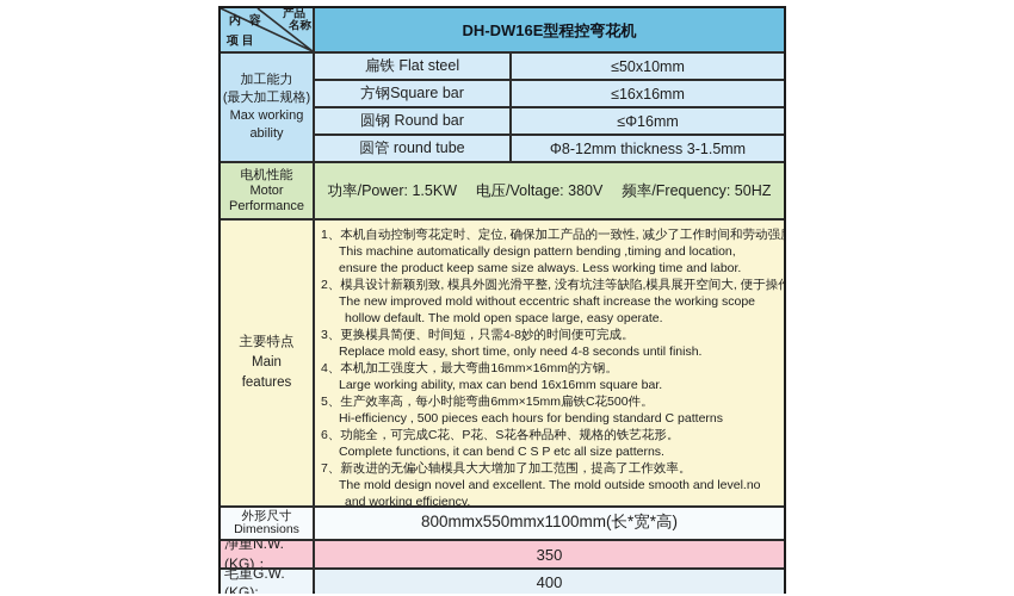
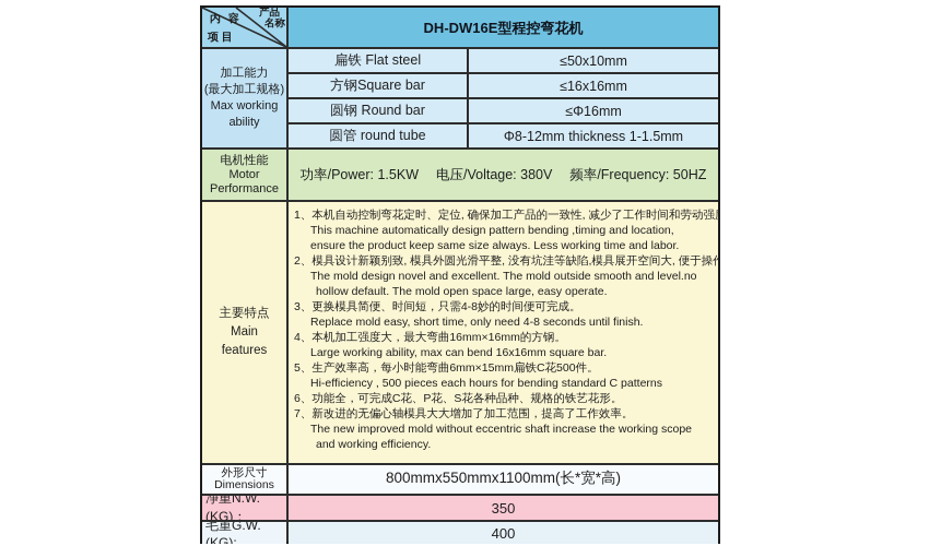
  内 容
  产品
  名称
  项 目
  DH-DW16E型程控弯花机
  加工能力
  (最大加工规格)
  Max working
  ability
  扁铁 Flat steel
  ≤50x10mm
  方钢Square bar
  ≤16x16mm
  圆钢 Round bar
  ≤Φ16mm
  圆管 round tube
- Φ8-12mm thickness 3-1.5mm
+ Φ8-12mm thickness 1-1.5mm
  电机性能
  Motor
  Performance
  功率/Power: 1.5KW
  电压/Voltage: 380V
  频率/Frequency: 50HZ
  主要特点
  Main
  features
  1、本机自动控制弯花定时、定位, 确保加工产品的一致性, 减少了工作时间和劳动强
  This machine automatically design pattern bending ,timing and location,
  ensure the product keep same size always. Less working time and labor.
  2、模具设计新颖别致, 模具外圆光滑平整, 没有坑洼等缺陷,模具展开空间大, 便于操
- The new improved mold without eccentric shaft increase the working scope
+ The mold design novel and excellent. The mold outside smooth and level.no
  hollow default. The mold open space large, easy operate.
  3、更换模具简便、时间短，只需4-8妙的时间便可完成。
  Replace mold easy, short time, only need 4-8 seconds until finish.
  4、本机加工强度大，最大弯曲16mm×16mm的方钢。
  Large working ability, max can bend 16x16mm square bar.
  5、生产效率高，每小时能弯曲6mm×15mm扁铁C花500件。
  Hi-efficiency , 500 pieces each hours for bending standard C patterns
  6、功能全，可完成C花、P花、S花各种品种、规格的铁艺花形。
- Complete functions, it can bend C S P etc all size patterns.
  7、新改进的无偏心轴模具大大增加了加工范围，提高了工作效率。
- The mold design novel and excellent. The mold outside smooth and level.no
+ The new improved mold without eccentric shaft increase the working scope
  and working efficiency.
  外形尺寸
  Dimensions
  800mmx550mmx1100mm(长*宽*高)
  净重N.W.(KG)：
  350
  毛重G.W.(KG):
  400
